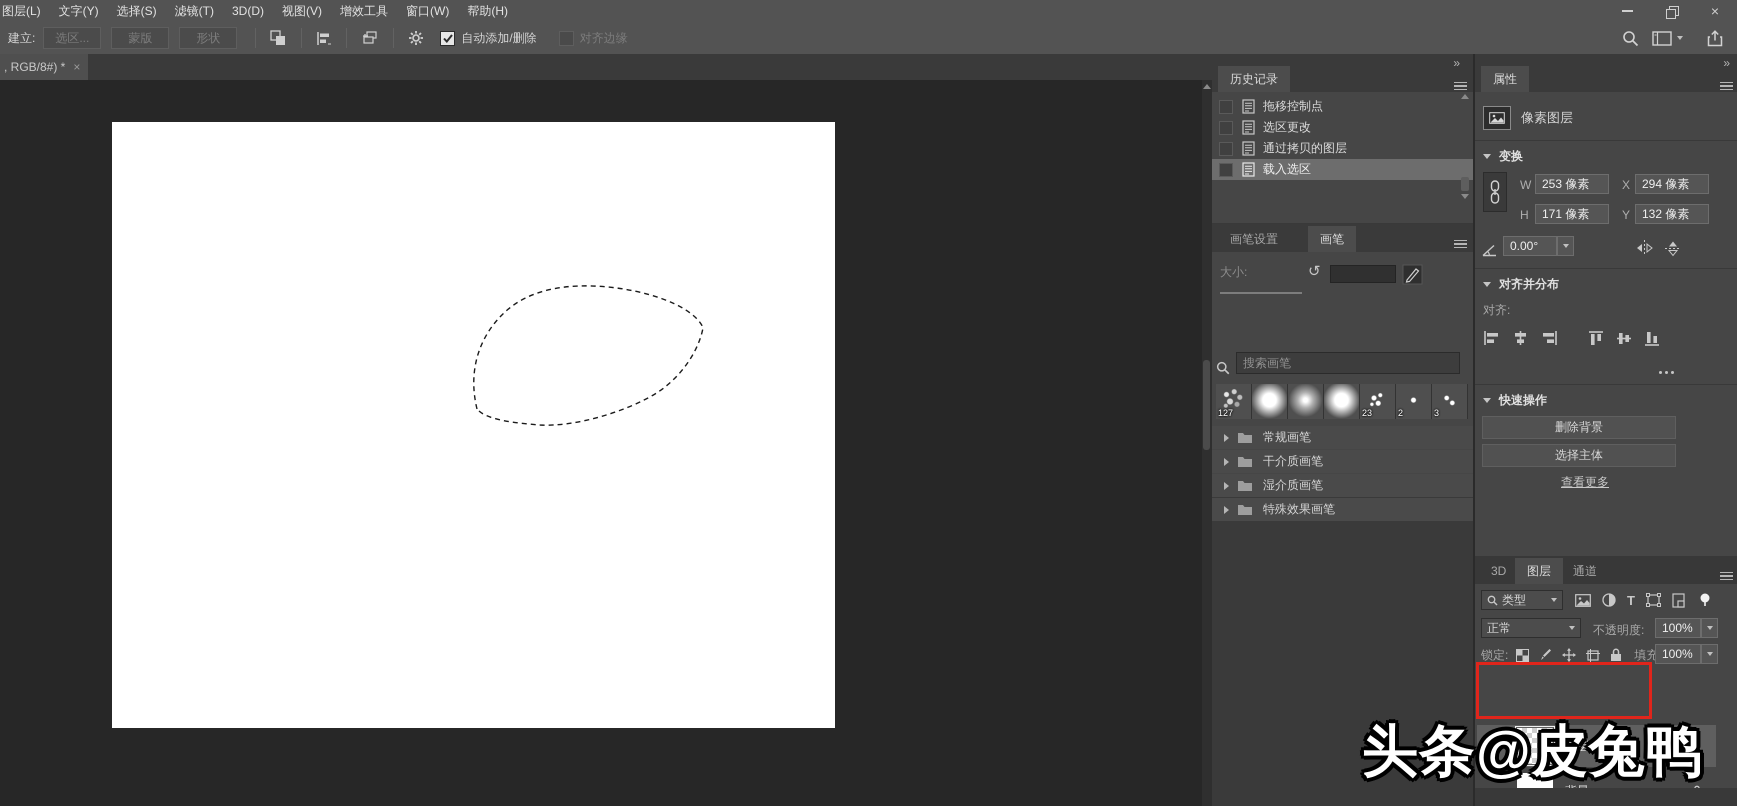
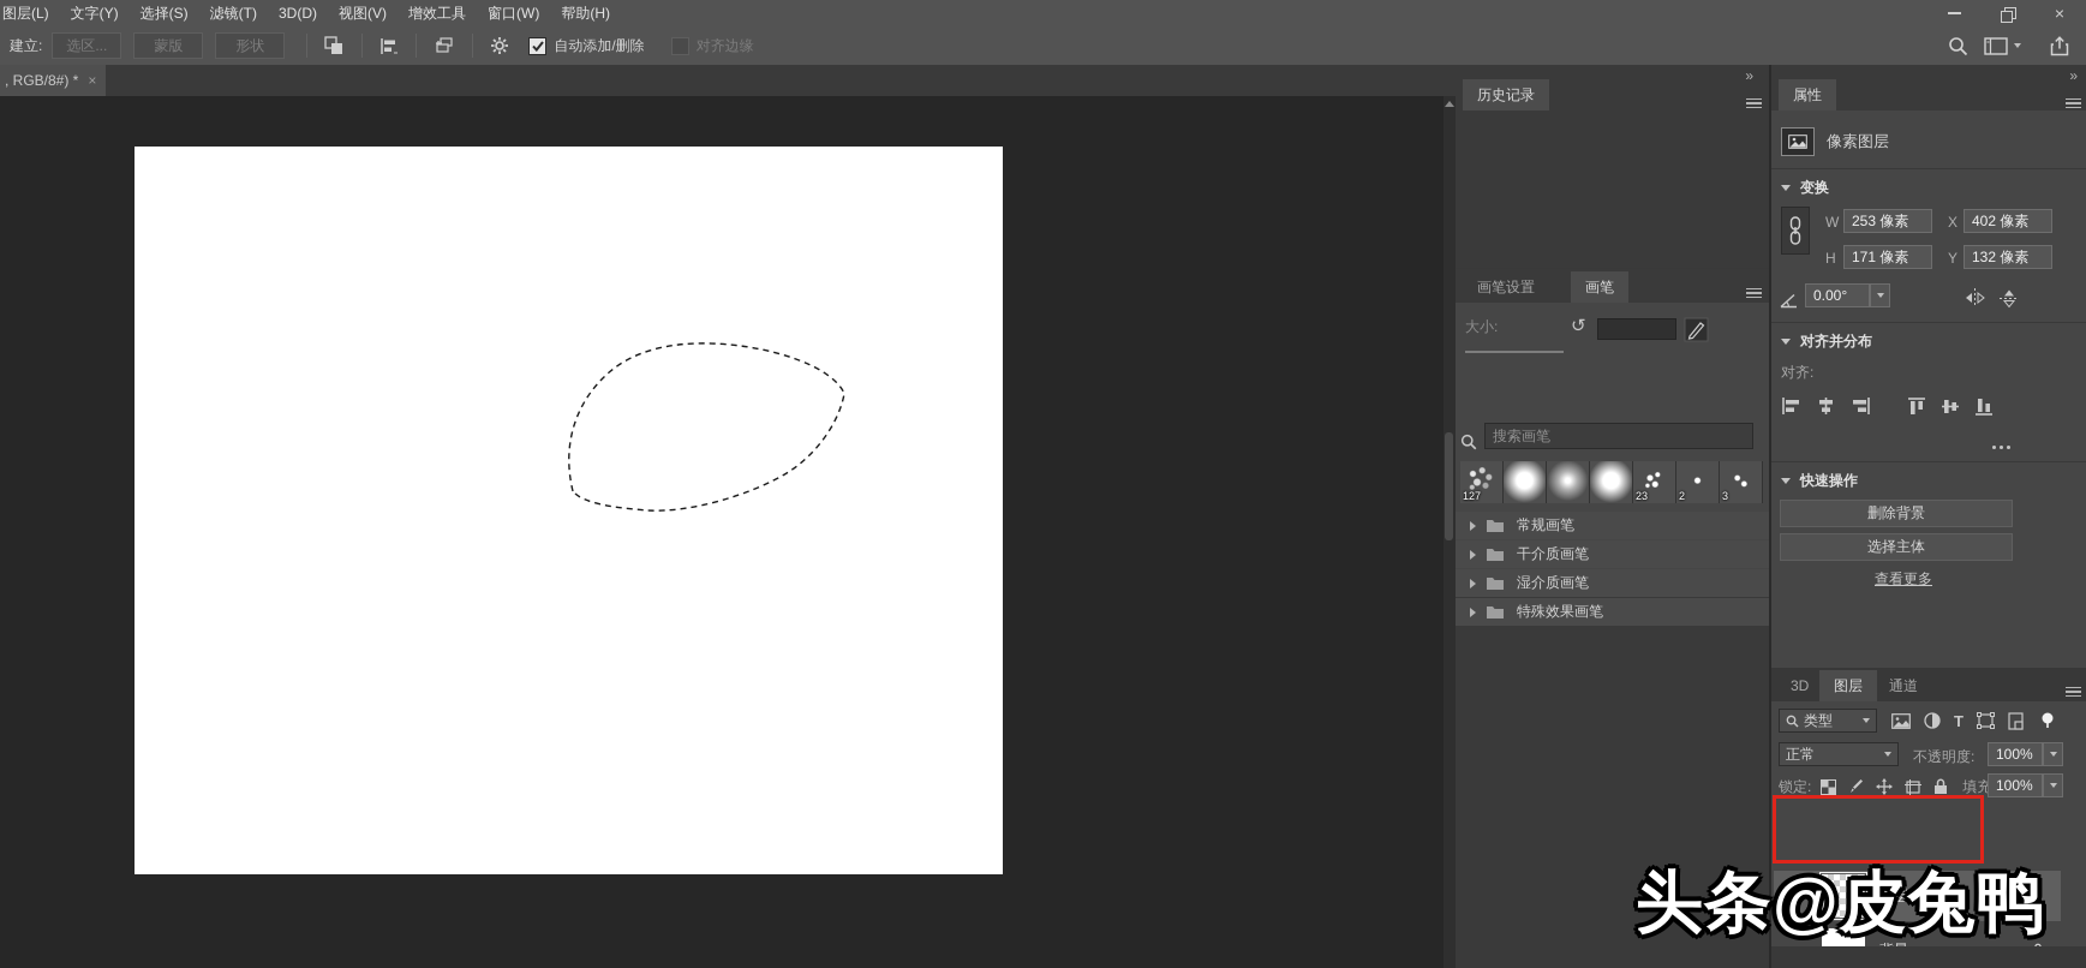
  图层(L)
  文字(Y)
  选择(S)
  滤镜(T)
  3D(D)
  视图(V)
  增效工具
  窗口(W)
  帮助(H)
  ×
  建立:
  选区...
  蒙版
  形状
  自动添加/删除
  对齐边缘
  , RGB/8#) *
  ×
  »
  历史记录
- 拖移控制点
- 选区更改
- 通过拷贝的图层
- 载入选区
  画笔设置
  画笔
  大小:
  ↺
  搜索画笔
  127
  23
  2
  3
  常规画笔
  干介质画笔
  湿介质画笔
  特殊效果画笔
  »
  属性
  像素图层
  变换
  W
  253 像素
  X
- 294 像素
+ 402 像素
  H
  171 像素
  Y
  132 像素
  0.00°
  对齐并分布
  对齐:
  快速操作
  删除背景
  选择主体
  查看更多
  3D
  图层
  通道
  类型
  T
  正常
  不透明度:
  100%
  锁定:
  100%
  图层 1
  头条@皮兔鸭
